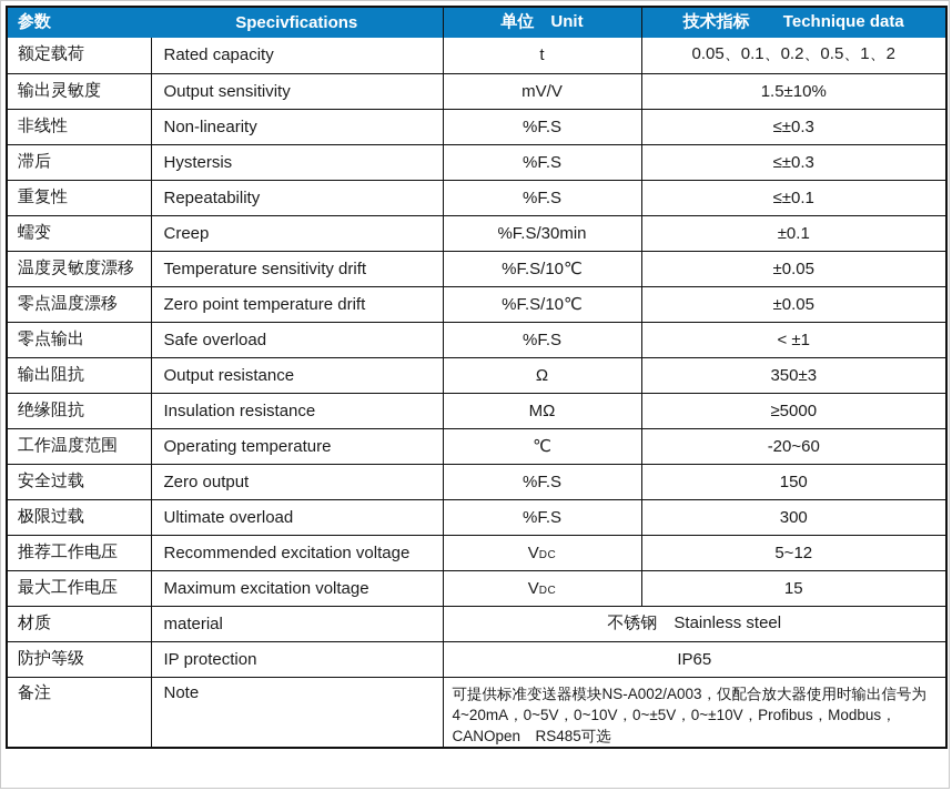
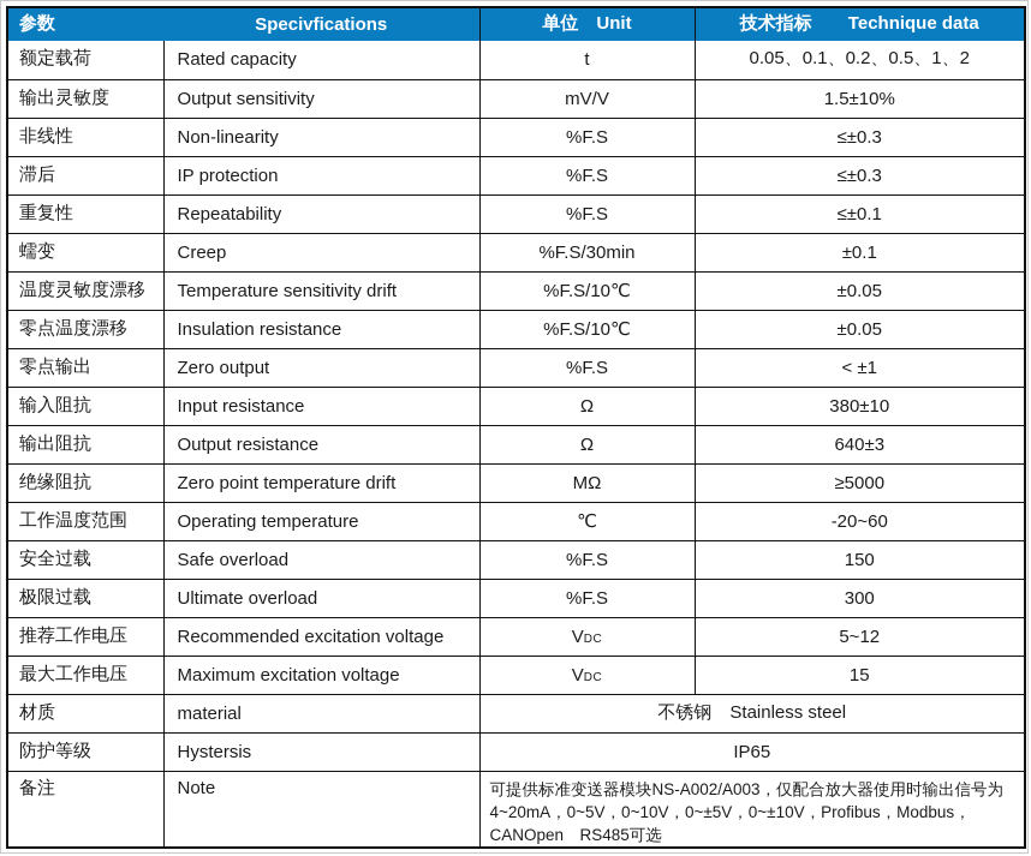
  参数	Specivfications	单位 Unit	技术指标 Technique data
  额定载荷	Rated capacity	t	0.05、0.1、0.2、0.5、1、2
  输出灵敏度	Output sensitivity	mV/V	1.5±10%
  非线性	Non-linearity	%F.S	≤±0.3
- 滞后	Hystersis	%F.S	≤±0.3
+ 滞后	IP protection	%F.S	≤±0.3
  重复性	Repeatability	%F.S	≤±0.1
  蠕变	Creep	%F.S/30min	±0.1
  温度灵敏度漂移	Temperature sensitivity drift	%F.S/10℃	±0.05
- 零点温度漂移	Zero point temperature drift	%F.S/10℃	±0.05
+ 零点温度漂移	Insulation resistance	%F.S/10℃	±0.05
- 零点输出	Safe overload	%F.S	< ±1
+ 零点输出	Zero output	%F.S	< ±1
+ 输入阻抗	Input resistance	Ω	380±10
- 输出阻抗	Output resistance	Ω	350±3
+ 输出阻抗	Output resistance	Ω	640±3
- 绝缘阻抗	Insulation resistance	MΩ	≥5000
+ 绝缘阻抗	Zero point temperature drift	MΩ	≥5000
  工作温度范围	Operating temperature	℃	-20~60
- 安全过载	Zero output	%F.S	150
+ 安全过载	Safe overload	%F.S	150
  极限过载	Ultimate overload	%F.S	300
  推荐工作电压	Recommended excitation voltage	VDC	5~12
  最大工作电压	Maximum excitation voltage	VDC	15
  材质	material	不锈钢 Stainless steel
- 防护等级	IP protection	IP65
+ 防护等级	Hystersis	IP65
  备注	Note	可提供标准变送器模块NS-A002/A003，仅配合放大器使用时输出信号为 4~20mA，0~5V，0~10V，0~±5V，0~±10V，Profibus，Modbus， CANOpen RS485可选
